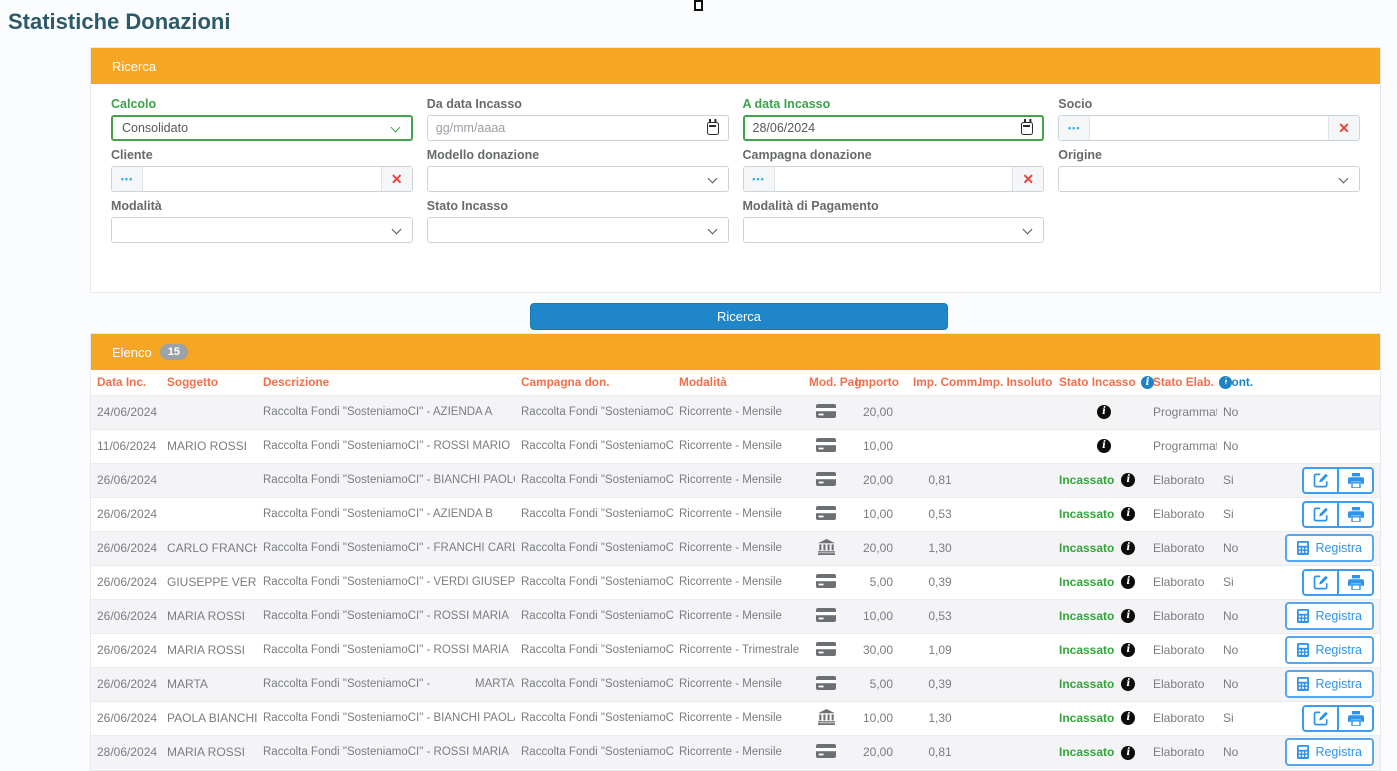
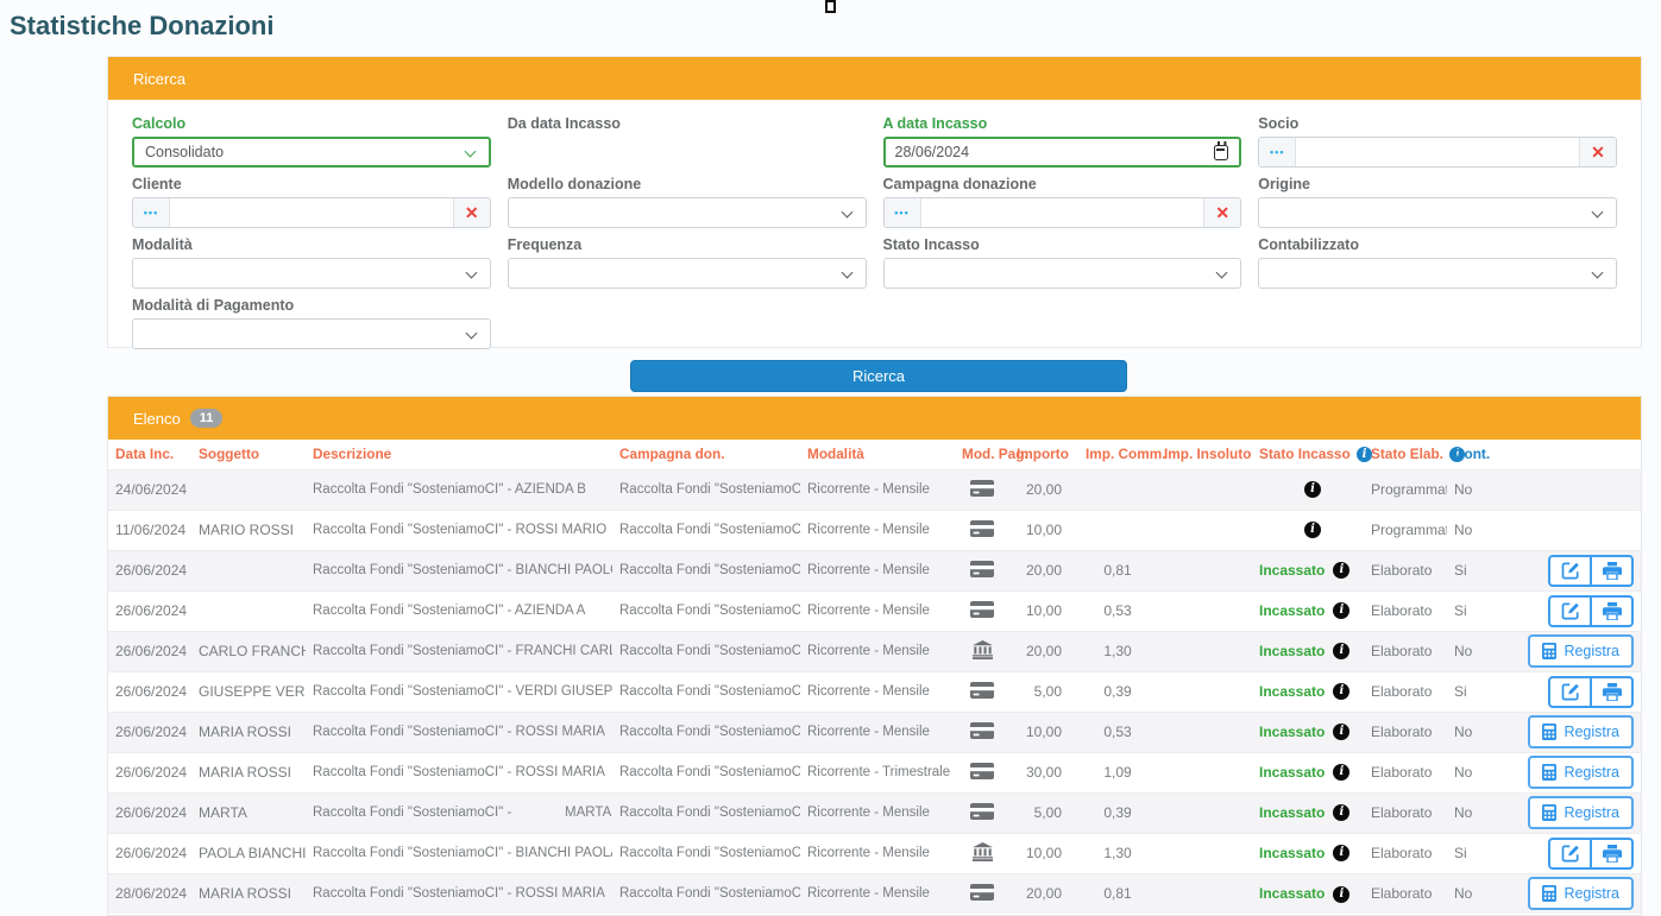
  Statistiche Donazioni
  Ricerca
  Calcolo
  Consolidato
  Da data Incasso
- gg/mm/aaaa
  A data Incasso
  28/06/2024
  Socio
  •••
  ✕
  Cliente
  •••
  ✕
  Modello donazione
  Campagna donazione
  •••
  ✕
  Origine
  Modalità
+ Frequenza
  Stato Incasso
+ Contabilizzato
  Modalità di Pagamento
  Ricerca
  Elenco
- 15
+ 11
  Data Inc.	Soggetto	Descrizione	Campagna don.	Modalità	Mod. Pa	Importo	Imp. Comm	Imp. Insoluto	Stato Incasso	Stato Elab.	Cont.
- 24/06/2024		Raccolta Fondi "SosteniamoCI" - AZIENDA A	Raccolta Fondi "SosteniamoC	Ricorrente - Mensile		20,00				Programma	No
+ 24/06/2024		Raccolta Fondi "SosteniamoCI" - AZIENDA B	Raccolta Fondi "SosteniamoC	Ricorrente - Mensile		20,00				Programma	No
  11/06/2024	MARIO ROSSI	Raccolta Fondi "SosteniamoCI" - ROSSI MARIO	Raccolta Fondi "SosteniamoC	Ricorrente - Mensile		10,00				Programma	No
  26/06/2024		Raccolta Fondi "SosteniamoCI" - BIANCHI PAOL	Raccolta Fondi "SosteniamoC	Ricorrente - Mensile		20,00	0,81		Incassato	Elaborato	Si
- 26/06/2024		Raccolta Fondi "SosteniamoCI" - AZIENDA B	Raccolta Fondi "SosteniamoC	Ricorrente - Mensile		10,00	0,53		Incassato	Elaborato	Si
+ 26/06/2024		Raccolta Fondi "SosteniamoCI" - AZIENDA A	Raccolta Fondi "SosteniamoC	Ricorrente - Mensile		10,00	0,53		Incassato	Elaborato	Si
  26/06/2024	CARLO FRANC	Raccolta Fondi "SosteniamoCI" - FRANCHI CAR	Raccolta Fondi "SosteniamoC	Ricorrente - Mensile		20,00	1,30		Incassato	Elaborato	No	Registra
  26/06/2024	GIUSEPPE VER	Raccolta Fondi "SosteniamoCI" - VERDI GIUSEP	Raccolta Fondi "SosteniamoC	Ricorrente - Mensile		5,00	0,39		Incassato	Elaborato	Si
  26/06/2024	MARIA ROSSI	Raccolta Fondi "SosteniamoCI" - ROSSI MARIA	Raccolta Fondi "SosteniamoC	Ricorrente - Mensile		10,00	0,53		Incassato	Elaborato	No	Registra
  26/06/2024	MARIA ROSSI	Raccolta Fondi "SosteniamoCI" - ROSSI MARIA	Raccolta Fondi "SosteniamoC	Ricorrente - Trimestrale		30,00	1,09		Incassato	Elaborato	No	Registra
  26/06/2024	MARTA	Raccolta Fondi "SosteniamoCI" - MARTA	Raccolta Fondi "SosteniamoC	Ricorrente - Mensile		5,00	0,39		Incassato	Elaborato	No	Registra
  26/06/2024	PAOLA BIANCHI	Raccolta Fondi "SosteniamoCI" - BIANCHI PAOL	Raccolta Fondi "SosteniamoC	Ricorrente - Mensile		10,00	1,30		Incassato	Elaborato	Si
  28/06/2024	MARIA ROSSI	Raccolta Fondi "SosteniamoCI" - ROSSI MARIA	Raccolta Fondi "SosteniamoC	Ricorrente - Mensile		20,00	0,81		Incassato	Elaborato	No	Registra
